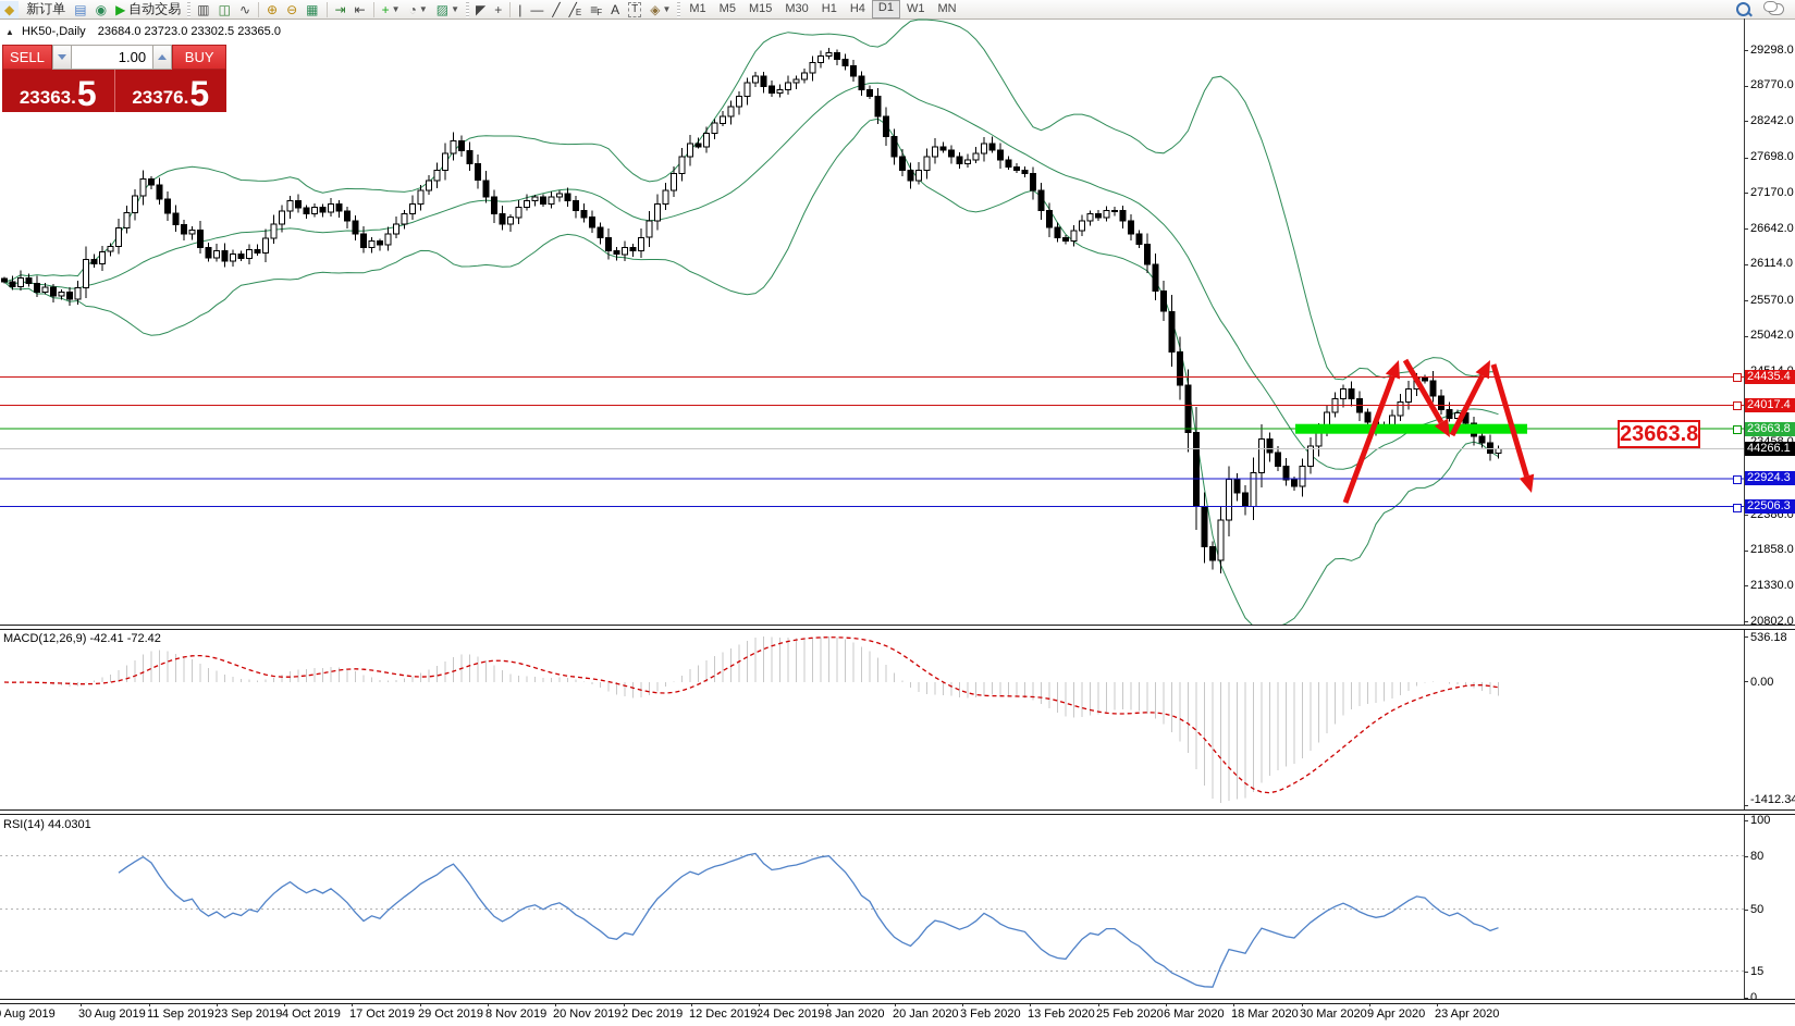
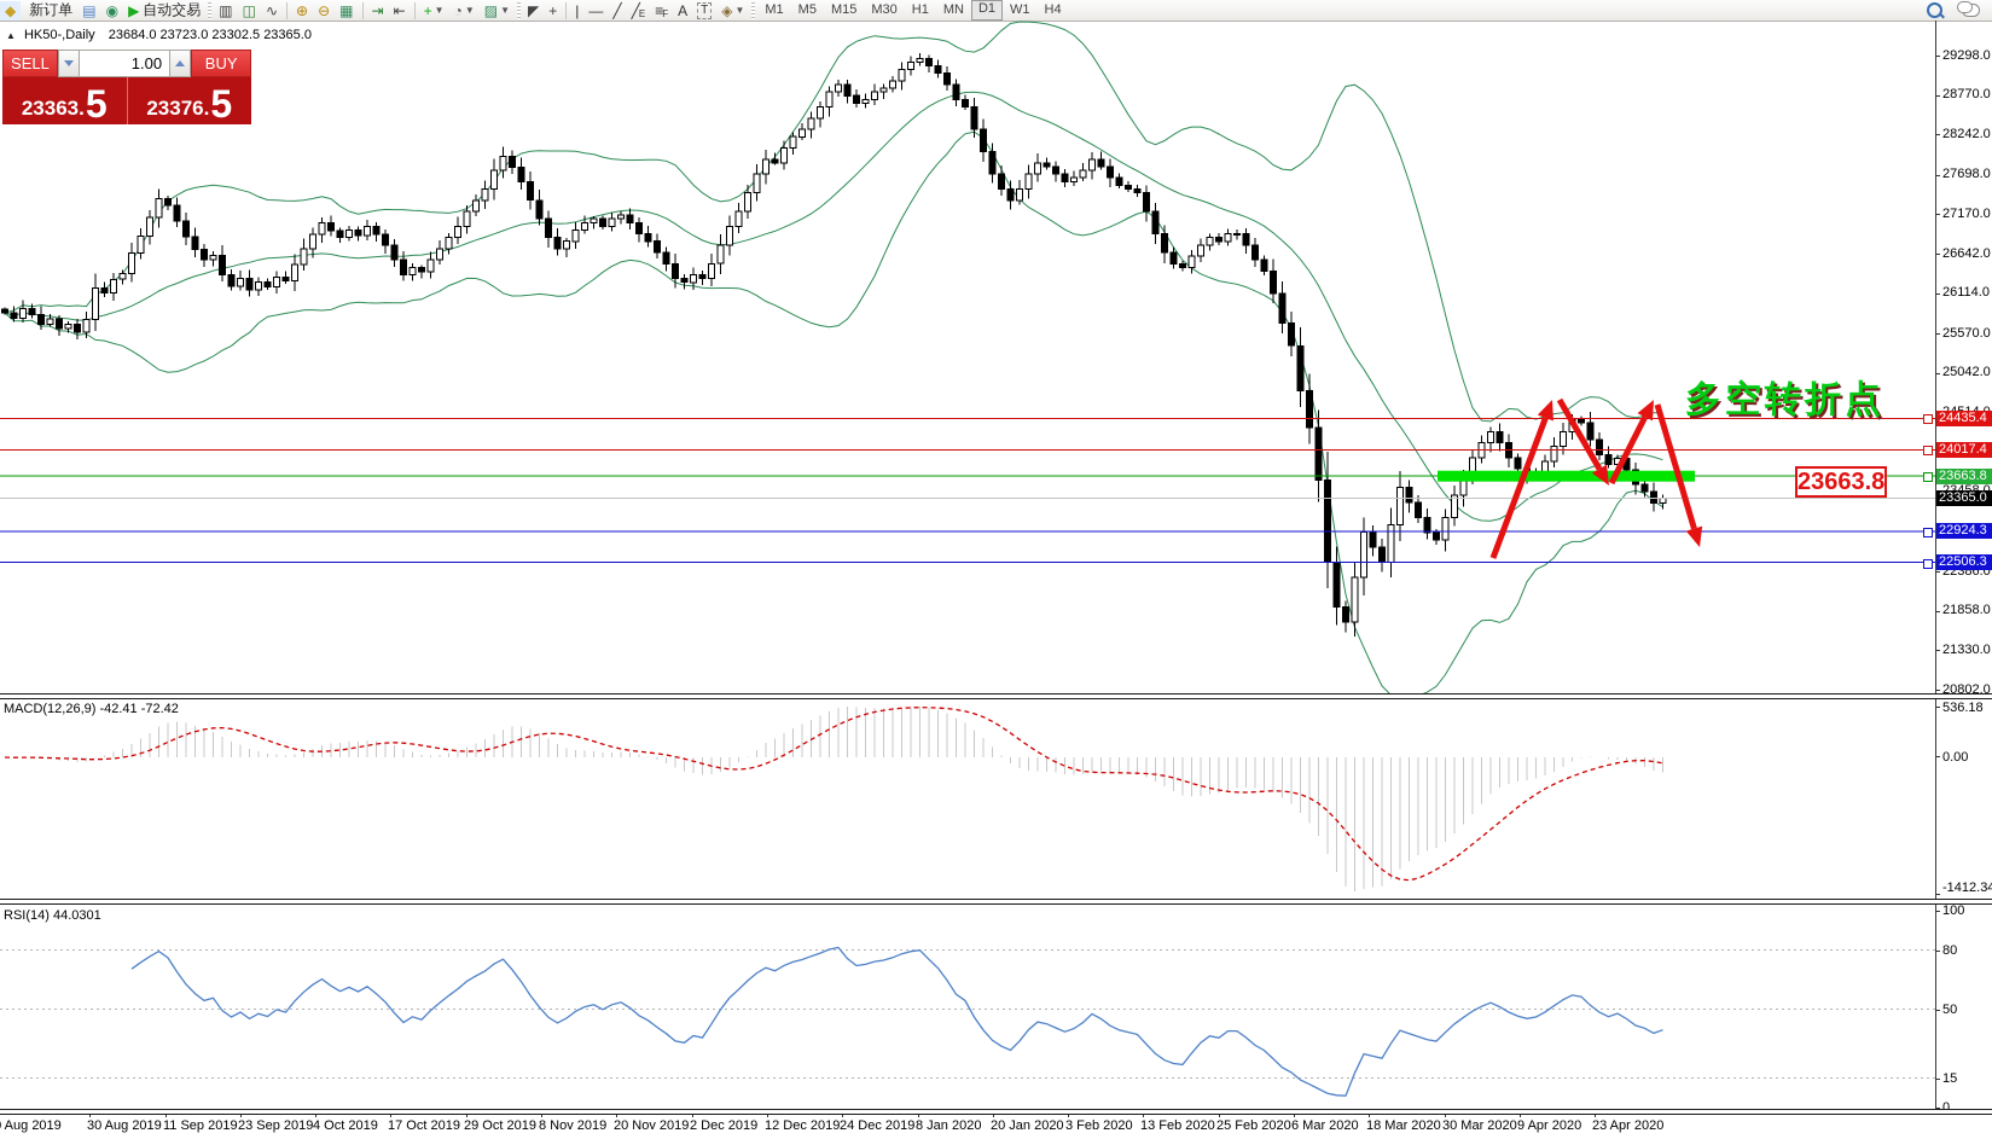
  ◆
  新订单
  ▤
  ◉
  ▶
  自动交易
  ▥
  ◫
  ∿
  ⊕
  ⊖
  ▦
  ⇥
  ⇤
  +
  ▼
  ◔
  ▼
  ▨
  ▼
  ◤
  +
  |
  —
  ╱
  ╱
  E
  ≡
  F
  A
  T
  ◈
  ▼
  M1
  M5
  M15
  M30
  H1
- H4
+ MN
  D1
  W1
- MN
+ H4
  ▲ HK50-,Daily 23684.0 23723.0 23302.5 23365.0
  SELL
  1.00
  BUY
  23363
  .
  5
  23376
  .
  5
  MACD(12,26,9) -42.41 -72.42
  RSI(14) 44.0301
  29298.0
  28770.0
  28242.0
  27698.0
  27170.0
  26642.0
  26114.0
  25570.0
  25042.0
  22386.0
  21858.0
  21330.0
  20802.0
  24435.4
  24017.4
  23663.8
- 44266.1
+ 23365.0
  22924.3
  22506.3
  536.18
  0.00
  -1412.34
  100
  80
  50
  15
  0
  Aug 2019
  30 Aug 2019
  11 Sep 2019
  23 Sep 2019
  4 Oct 2019
  17 Oct 2019
  29 Oct 2019
  8 Nov 2019
  20 Nov 2019
  2 Dec 2019
  12 Dec 2019
  24 Dec 2019
  8 Jan 2020
  20 Jan 2020
  3 Feb 2020
  13 Feb 2020
  25 Feb 2020
  6 Mar 2020
  18 Mar 2020
  30 Mar 2020
  9 Apr 2020
  23 Apr 2020
+ 多空转折点
  23663.8
